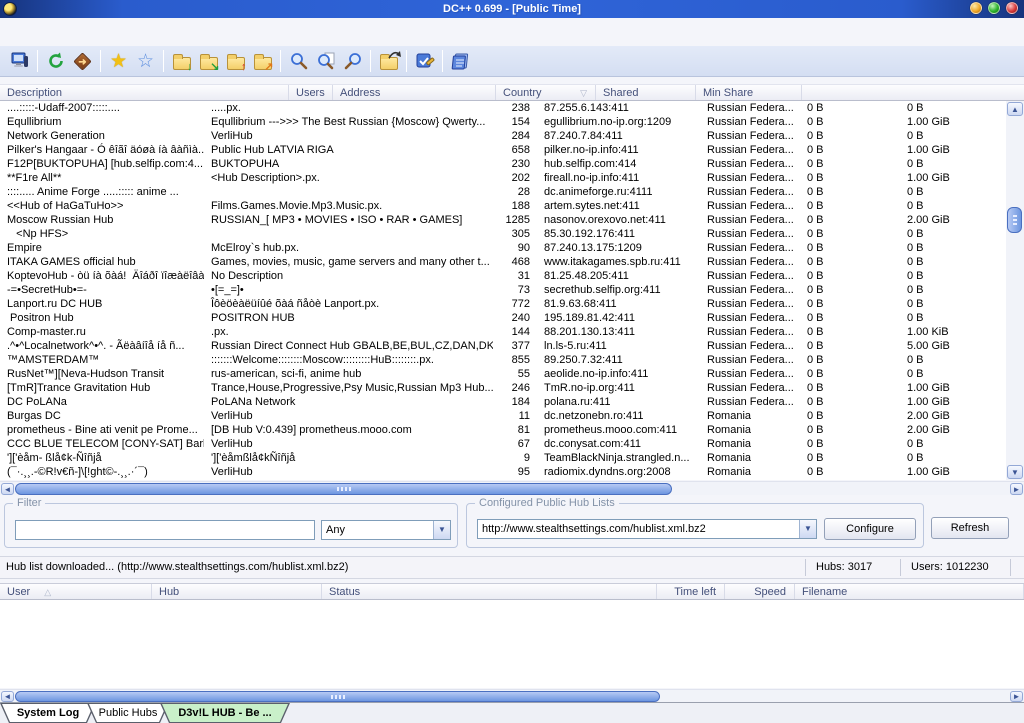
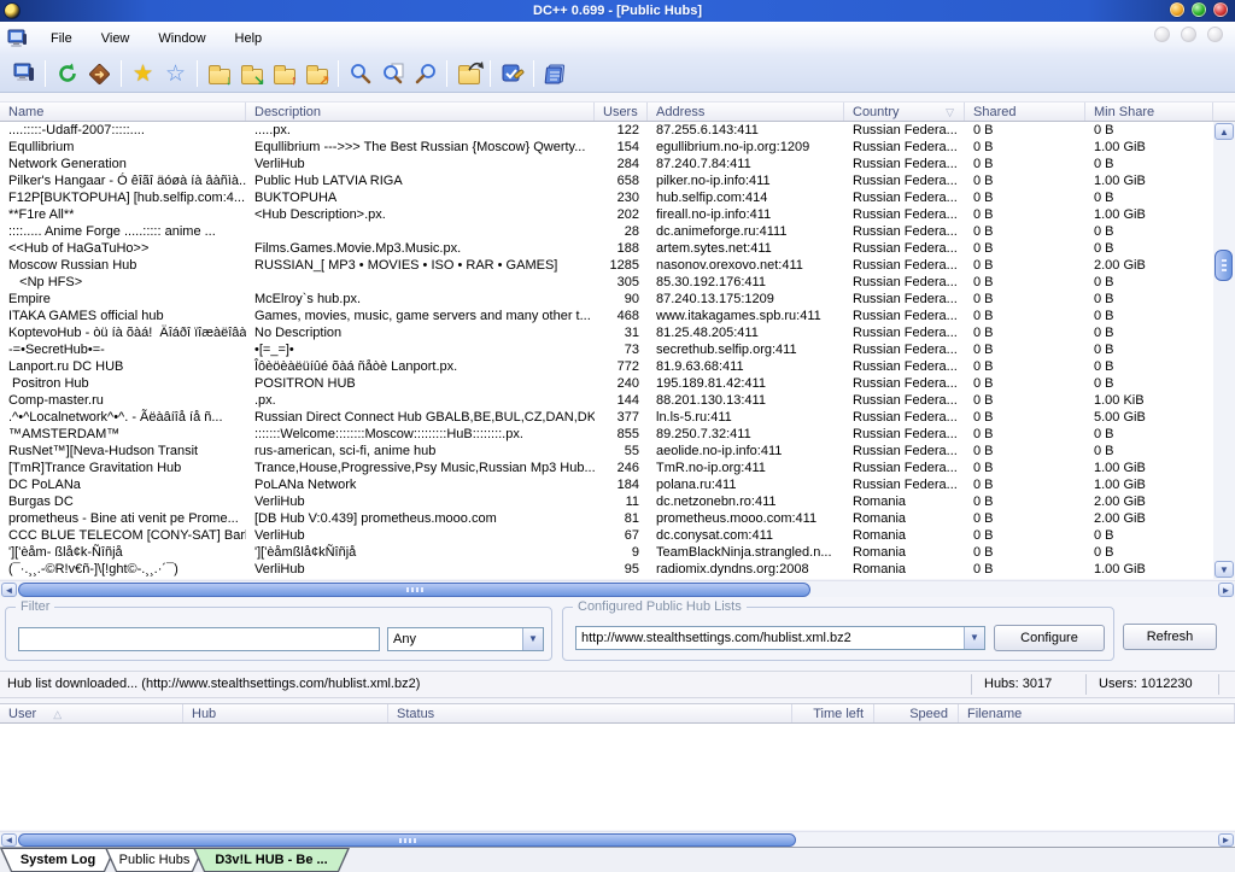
- DC++ 0.699 - [Public Time]
+ DC++ 0.699 - [Public Hubs]
+ File
+ View
+ Window
+ Help
  ★
  ☆
  ↓
  ↘
  ↑
  ↗
+ Name
  Description
  Users
  Address
  Country
  ▽
  Shared
  Min Share
  ....:::::-Udaff-2007:::::....
  .....px.
- 238
+ 122
  87.255.6.143:411
  Russian Federa...
  0 B
  0 B
  Equllibrium
  Equllibrium --->>> The Best Russian {Moscow} Qwerty...
  154
  egullibrium.no-ip.org:1209
  Russian Federa...
  0 B
  1.00 GiB
  Network Generation
  VerliHub
  284
  87.240.7.84:411
  Russian Federa...
  0 B
  0 B
  Pilker's Hangaar - Ó êîãî äóøà íà âàñìà..
  Public Hub LATVIA RIGA
  658
  pilker.no-ip.info:411
  Russian Federa...
  0 B
  1.00 GiB
  F12P[BUKTOPUHA] [hub.selfip.com:4...
  BUKTOPUHA
  230
  hub.selfip.com:414
  Russian Federa...
  0 B
  0 B
  **F1re All**
  <Hub Description>.px.
  202
  fireall.no-ip.info:411
  Russian Federa...
  0 B
  1.00 GiB
  ::::..... Anime Forge .....::::: anime ...
  28
  dc.animeforge.ru:4111
  Russian Federa...
  0 B
  0 B
  <<Hub of HaGaTuHo>>
  Films.Games.Movie.Mp3.Music.px.
  188
  artem.sytes.net:411
  Russian Federa...
  0 B
  0 B
  Moscow Russian Hub
  RUSSIAN_[ MP3 • MOVIES • ISO • RAR • GAMES]
  1285
  nasonov.orexovo.net:411
  Russian Federa...
  0 B
  2.00 GiB
  <Np HFS>
  305
  85.30.192.176:411
  Russian Federa...
  0 B
  0 B
  Empire
  McElroy`s hub.px.
  90
  87.240.13.175:1209
  Russian Federa...
  0 B
  0 B
  ITAKA GAMES official hub
  Games, movies, music, game servers and many other t...
  468
  www.itakagames.spb.ru:411
  Russian Federa...
  0 B
  0 B
  KoptevoHub - òü íà õàá! Äîáðî ïîæàëîâà
  No Description
  31
  81.25.48.205:411
  Russian Federa...
  0 B
  0 B
  -=•SecretHub•=-
  •[=_=]•
  73
  secrethub.selfip.org:411
  Russian Federa...
  0 B
  0 B
  Lanport.ru DC HUB
  Îôèöèàëüíûé õàá ñåòè Lanport.px.
  772
  81.9.63.68:411
  Russian Federa...
  0 B
  0 B
  Positron Hub
  POSITRON HUB
  240
  195.189.81.42:411
  Russian Federa...
  0 B
  0 B
  Comp-master.ru
  .px.
  144
  88.201.130.13:411
  Russian Federa...
  0 B
  1.00 KiB
  .^•^Localnetwork^•^. - Ãëàâíîå íå ñ...
  Russian Direct Connect Hub GBALB,BE,BUL,CZ,DAN,DK
  377
  ln.ls-5.ru:411
  Russian Federa...
  0 B
  5.00 GiB
  ™AMSTERDAM™
  :::::::Welcome::::::::Moscow:::::::::HuB::::::::.px.
  855
  89.250.7.32:411
  Russian Federa...
  0 B
  0 B
  RusNet™][Neva-Hudson Transit
  rus-american, sci-fi, anime hub
  55
  aeolide.no-ip.info:411
  Russian Federa...
  0 B
  0 B
  [TmR]Trance Gravitation Hub
  Trance,House,Progressive,Psy Music,Russian Mp3 Hub...
  246
  TmR.no-ip.org:411
  Russian Federa...
  0 B
  1.00 GiB
  DC PoLANa
  PoLANa Network
  184
  polana.ru:411
  Russian Federa...
  0 B
  1.00 GiB
  Burgas DC
  VerliHub
  11
  dc.netzonebn.ro:411
  Romania
  0 B
  2.00 GiB
  prometheus - Bine ati venit pe Prome...
  [DB Hub V:0.439] prometheus.mooo.com
  81
  prometheus.mooo.com:411
  Romania
  0 B
  2.00 GiB
  CCC BLUE TELECOM [CONY-SAT] Bar
  VerliHub
  67
  dc.conysat.com:411
  Romania
  0 B
  0 B
  ']['èåm- ßlå¢k-Ñîñjå
  ']['èåmßlå¢kÑîñjå
  9
  TeamBlackNinja.strangled.n...
  Romania
  0 B
  0 B
  (¯·.¸¸.-©R!v€ñ-]\[!ght©-.¸¸.·´¯)
  VerliHub
  95
  radiomix.dyndns.org:2008
  Romania
  0 B
  1.00 GiB
  ▲
  ▼
  ◄
  ►
  Filter
  Any
  ▼
  Configured Public Hub Lists
  http://www.stealthsettings.com/hublist.xml.bz2
  ▼
  Configure
  Refresh
  Hub list downloaded... (http://www.stealthsettings.com/hublist.xml.bz2)
  Hubs: 3017
  Users: 1012230
  User △
  Hub
  Status
  Time left
  Speed
  Filename
  ◄
  ►
  System Log
  Public Hubs
  D3v!L HUB - Be ...
